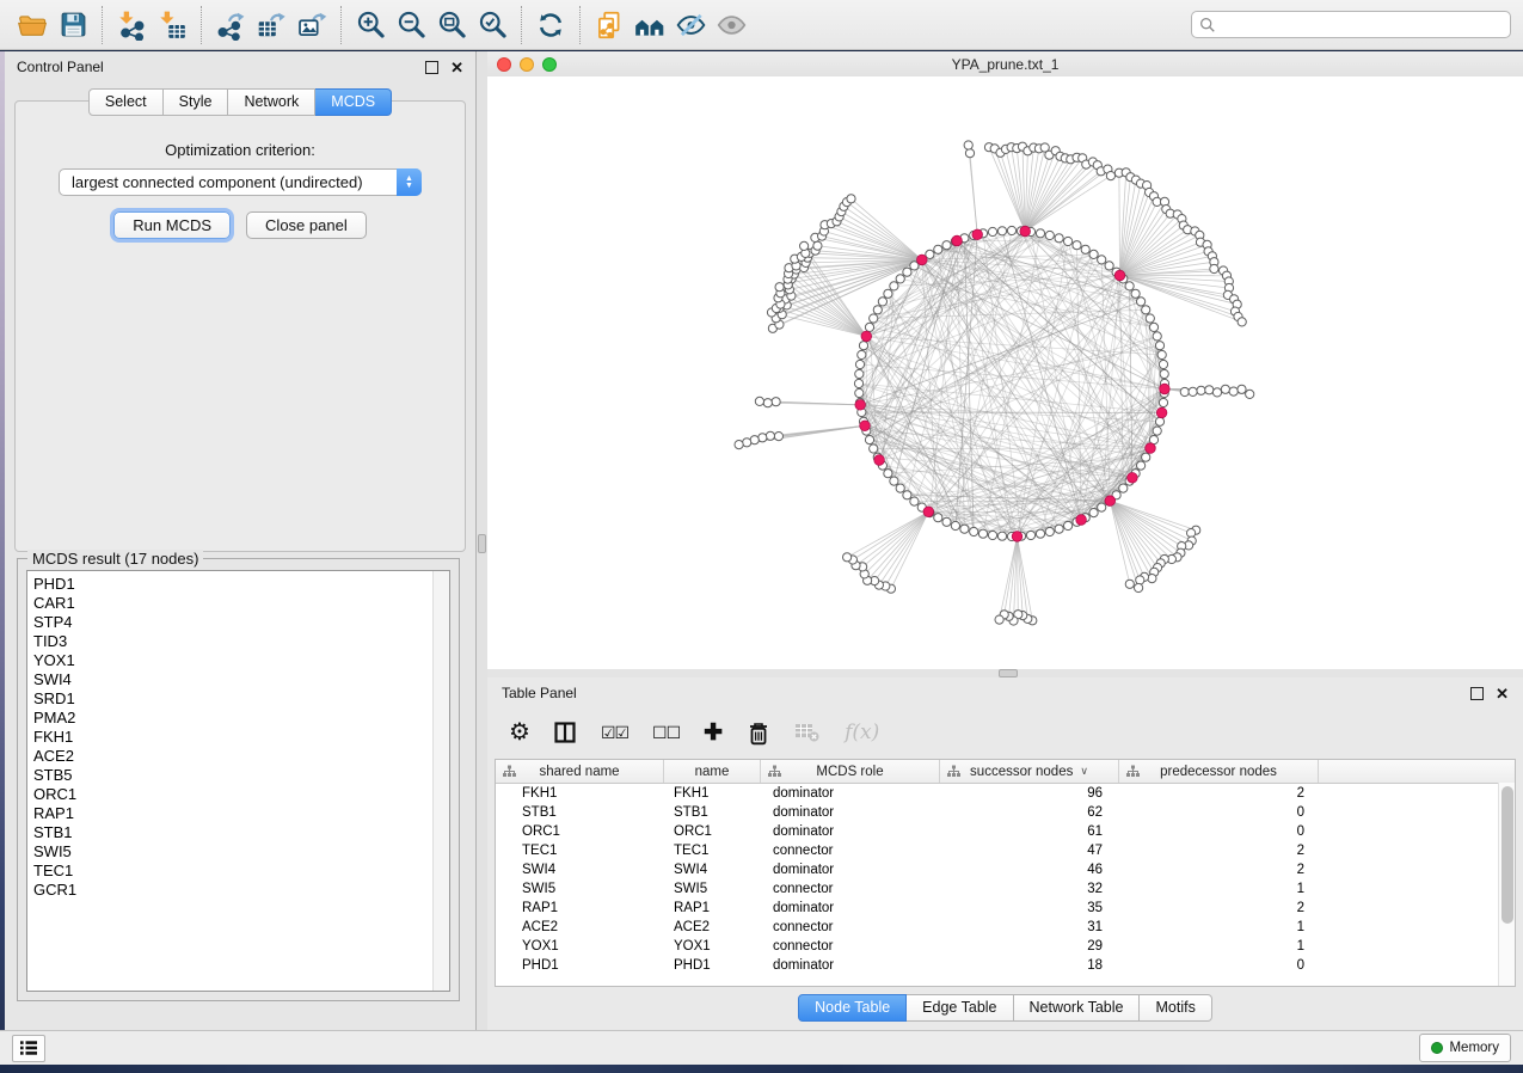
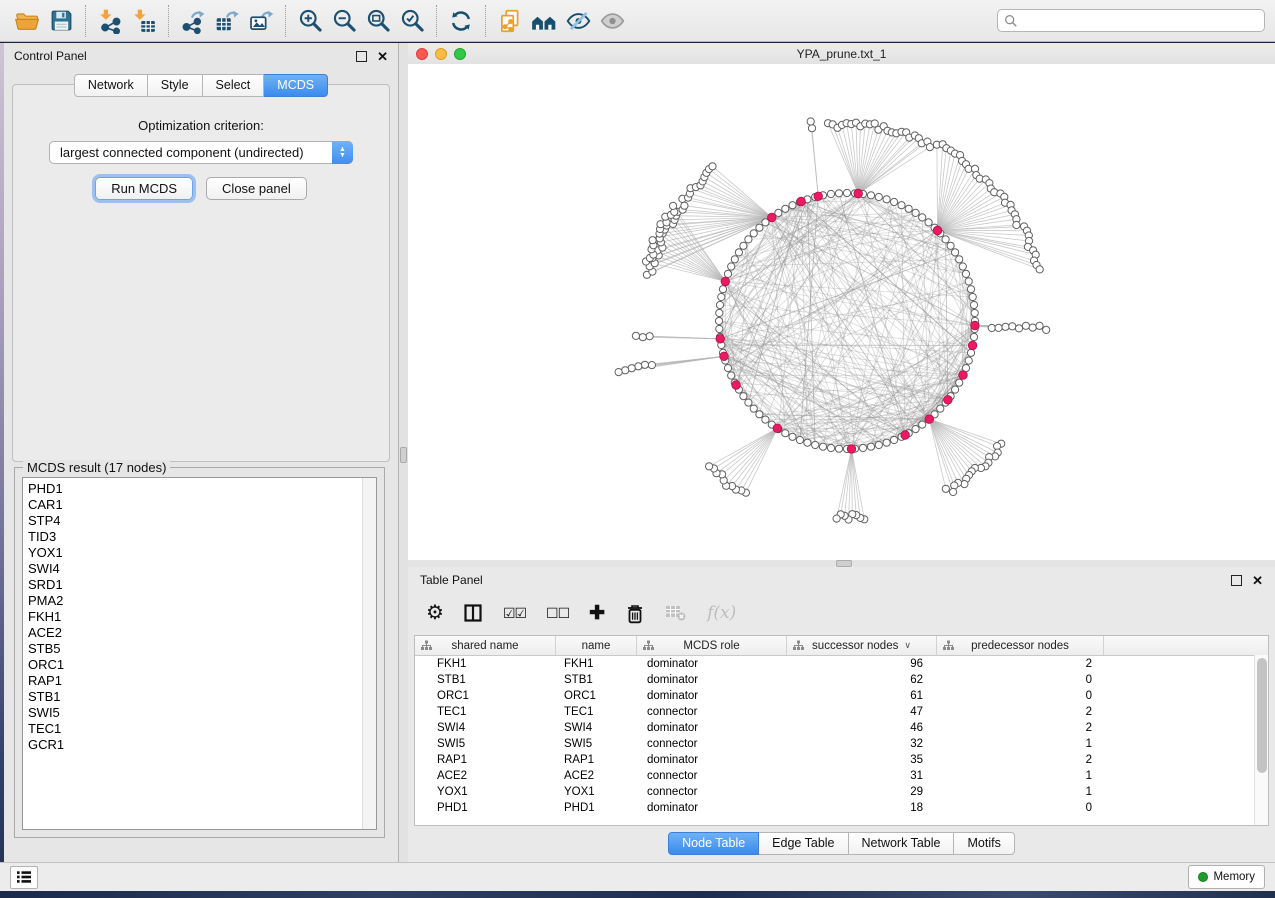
  Control Panel
  ✕
- Select
+ Network
  Style
- Network
+ Select
  MCDS
  Optimization criterion:
  largest connected component (undirected)
  Run MCDS
  Close panel
  MCDS result (17 nodes)
  PHD1
  CAR1
  STP4
  TID3
  YOX1
  SWI4
  SRD1
  PMA2
  FKH1
  ACE2
  STB5
  ORC1
  RAP1
  STB1
  SWI5
  TEC1
  GCR1
  YPA_prune.txt_1
  Table Panel
  ✕
  ⚙
  ☑☑
  ☐☐
  ✚
  f(x)
  shared name
  name
  MCDS role
  successor nodes
  ∨
  predecessor nodes
  FKH1
  FKH1
  dominator
  96
  2
  STB1
  STB1
  dominator
  62
  0
  ORC1
  ORC1
  dominator
  61
  0
  TEC1
  TEC1
  connector
  47
  2
  SWI4
  SWI4
  dominator
  46
  2
  SWI5
  SWI5
  connector
  32
  1
  RAP1
  RAP1
  dominator
  35
  2
  ACE2
  ACE2
  connector
  31
  1
  YOX1
  YOX1
  connector
  29
  1
  PHD1
  PHD1
  dominator
  18
  0
  Node Table
  Edge Table
  Network Table
  Motifs
  Memory
